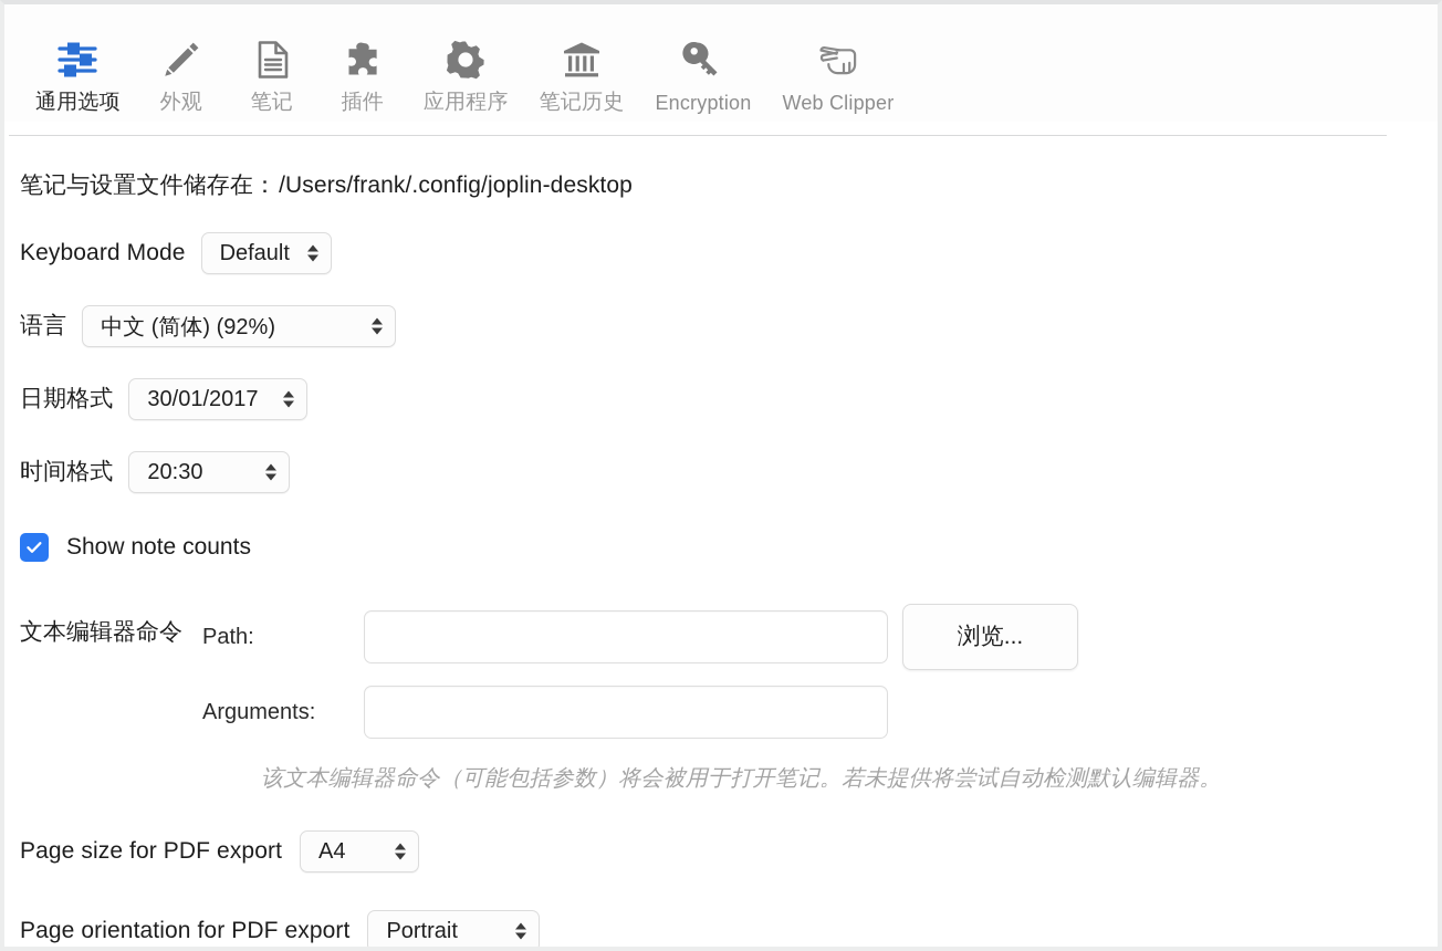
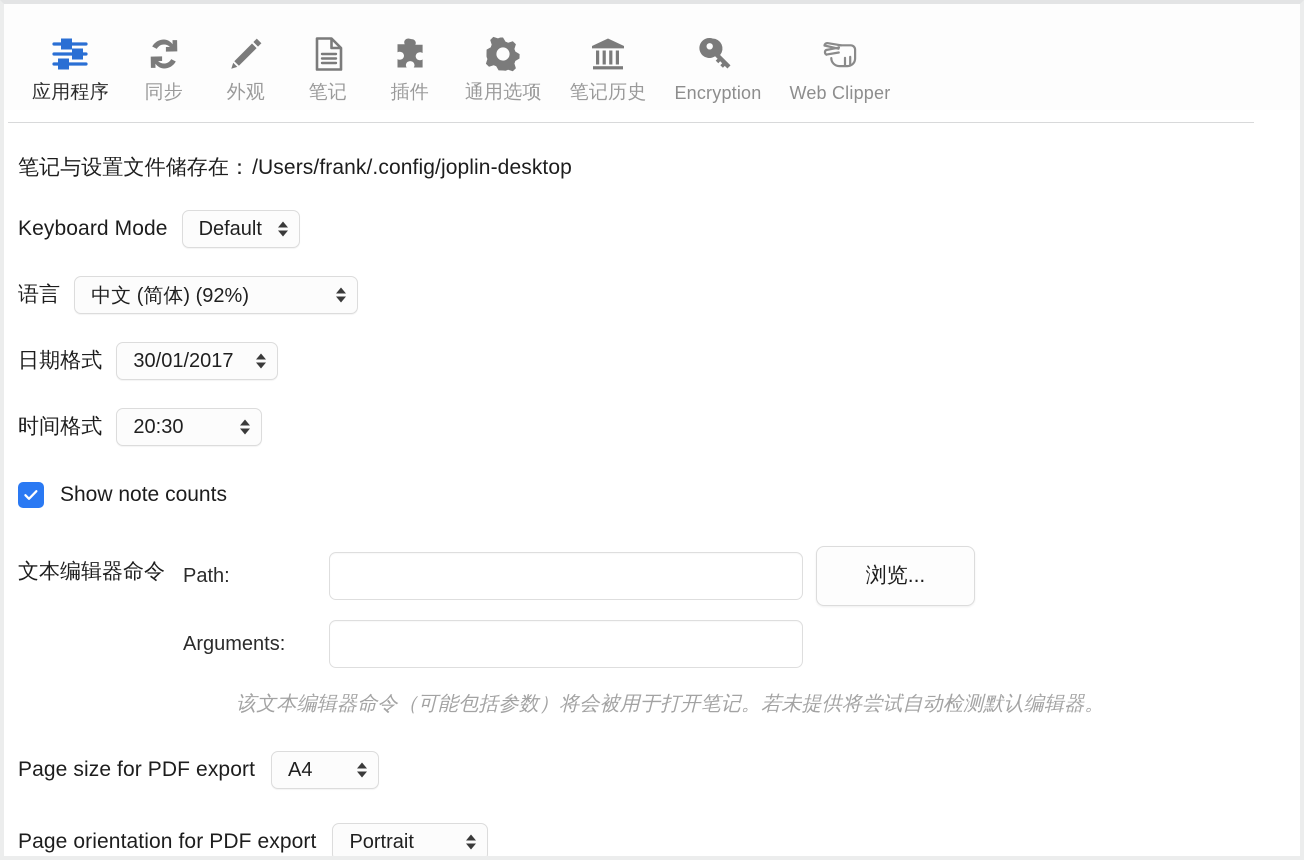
- 通用选项
+ 应用程序
+ 同步
  外观
  笔记
  插件
- 应用程序
+ 通用选项
  笔记历史
  Encryption
  Web Clipper
  笔记与设置文件储存在：
  /Users/frank/.config/joplin-desktop
  Keyboard Mode
  Default
  语言
  中文 (简体) (92%)
  日期格式
  30/01/2017
  时间格式
  20:30
  Show note counts
  文本编辑器命令
  Path:
  浏览...
  Arguments:
  该文本编辑器命令（可能包括参数）将会被用于打开笔记。若未提供将尝试自动检测默认编辑器。
  Page size for PDF export
  A4
  Page orientation for PDF export
  Portrait
